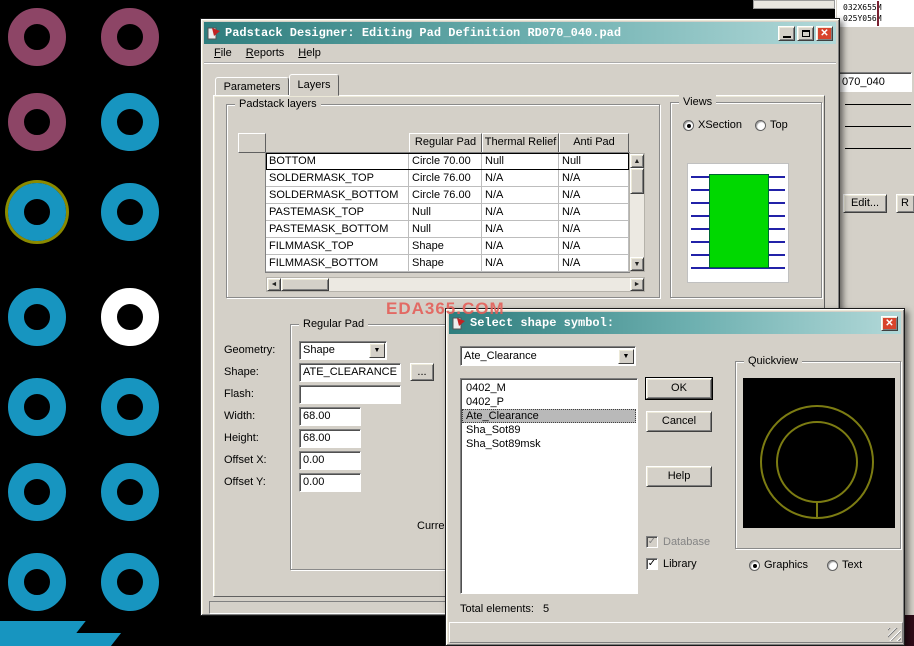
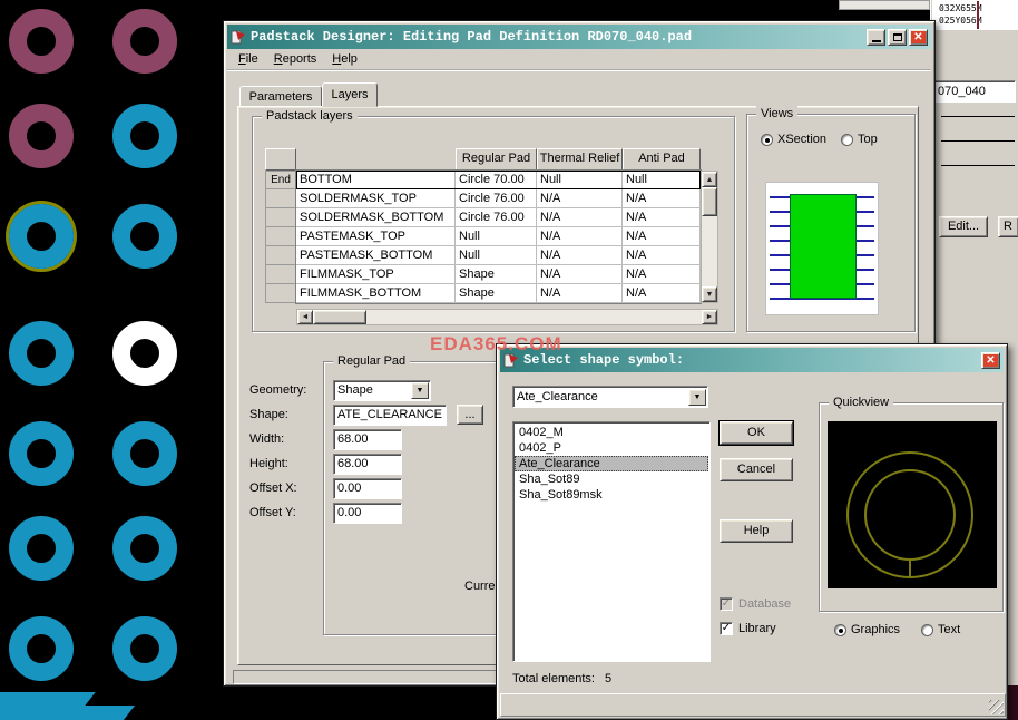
  032X655M
  025Y056M
  070_040
  Edit...
  R
  Padstack Designer: Editing Pad Definition RD070_040.pad
  ✕
  File
  Reports
  Help
  Parameters
  Layers
  Padstack layers
  Regular Pad
  Thermal Relief
  Anti Pad
+ End
  BOTTOM
  Circle 70.00
  Null
  Null
  SOLDERMASK_TOP
  Circle 76.00
  N/A
  N/A
  SOLDERMASK_BOTTOM
  Circle 76.00
  N/A
  N/A
  PASTEMASK_TOP
  Null
  N/A
  N/A
  PASTEMASK_BOTTOM
  Null
  N/A
  N/A
  FILMMASK_TOP
  Shape
  N/A
  N/A
  FILMMASK_BOTTOM
  Shape
  N/A
  N/A
  Views
  XSection
  Top
  Regular Pad
  Geometry:
  Shape
  Shape:
  ATE_CLEARANCE
  ...
- Flash:
  Width:
  68.00
  Height:
  68.00
  Offset X:
  0.00
  Offset Y:
  0.00
  Curre
  Select shape symbol:
  ✕
  Ate_Clearance
  0402_M
  0402_P
  Ate_Clearance
  Sha_Sot89
  Sha_Sot89msk
  OK
  Cancel
  Help
  ✓
  Database
  ✓
  Library
  Quickview
  Graphics
  Text
  Total elements:
  5
  EDA365.COM
